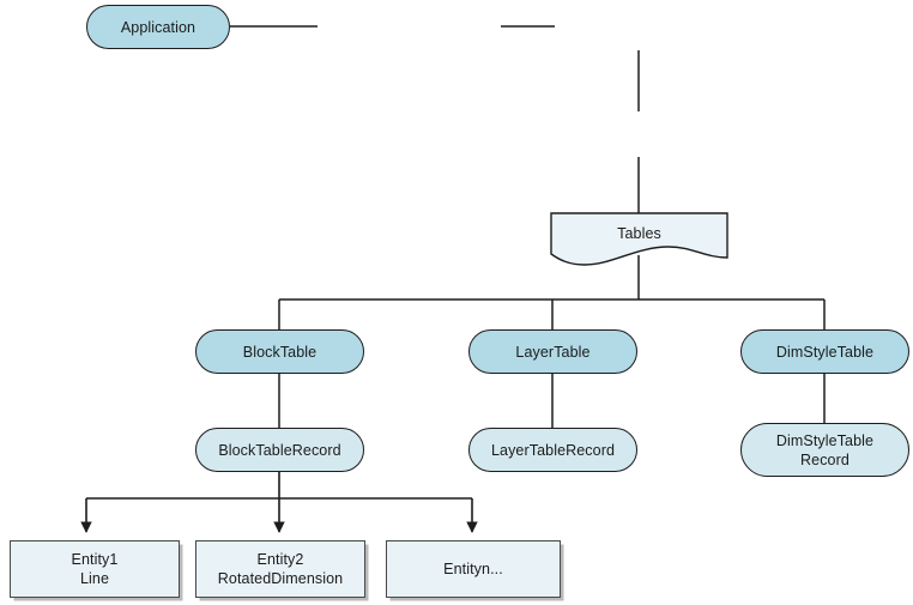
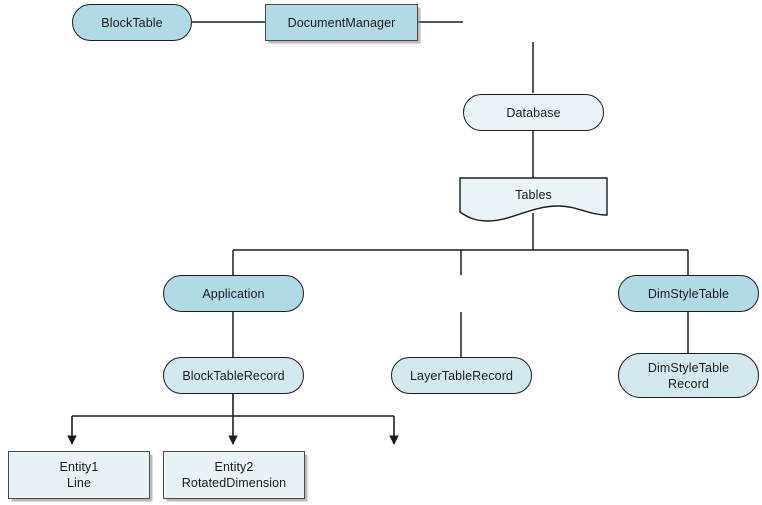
- Application
+ BlockTable
+ DocumentManager
+ Database
  Tables
- BlockTable
+ Application
- LayerTable
  DimStyleTable
  BlockTableRecord
  LayerTableRecord
  DimStyleTable
  Record
  Entity1
  Line
  Entity2
  RotatedDimension
- Entityn...
